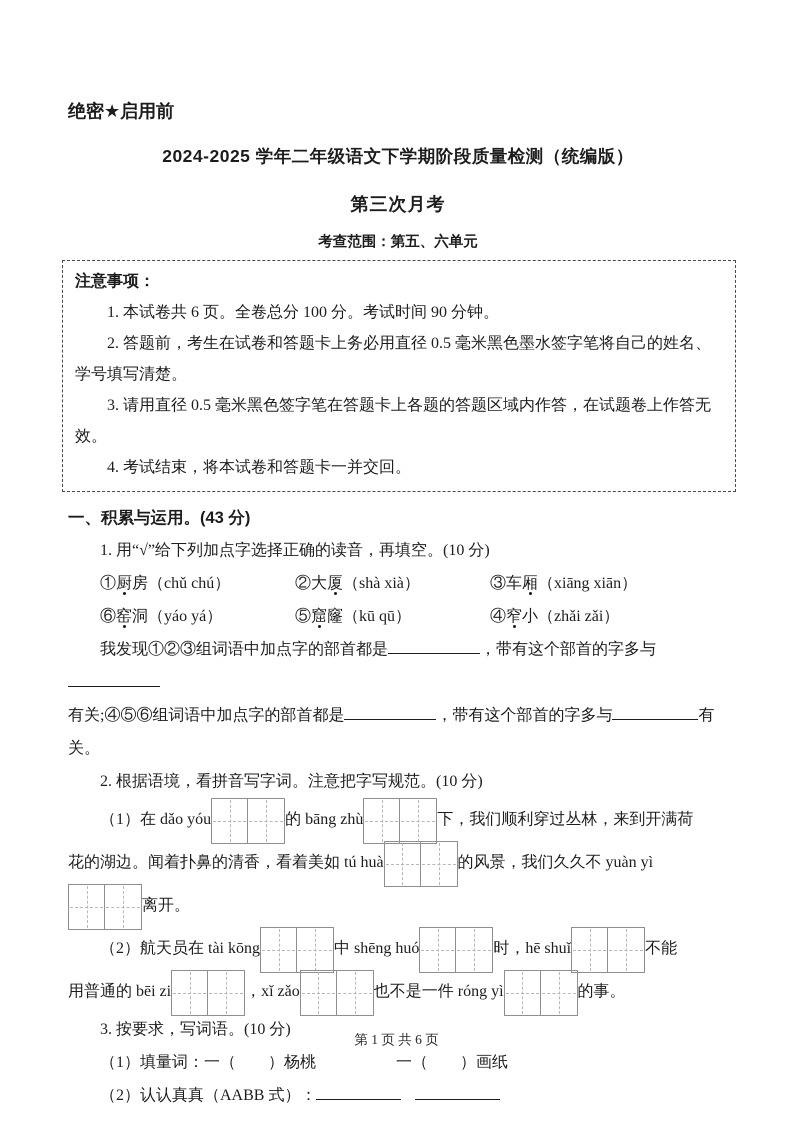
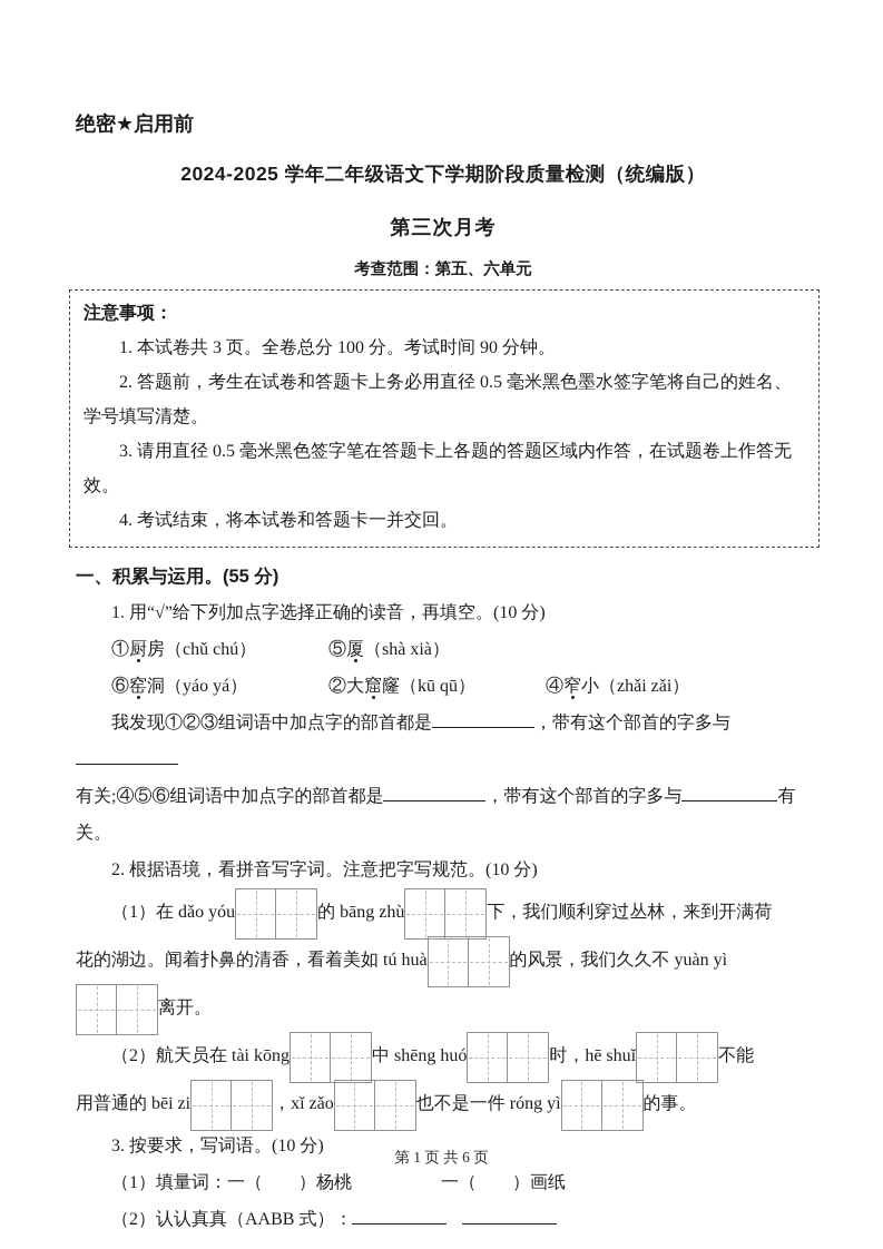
  绝密★启用前
  2024-2025 学年二年级语文下学期阶段质量检测（统编版）
  第三次月考
  考查范围：第五、六单元
  注意事项：
- 1. 本试卷共 6 页。全卷总分 100 分。考试时间 90 分钟。
+ 1. 本试卷共 3 页。全卷总分 100 分。考试时间 90 分钟。
  2. 答题前，考生在试卷和答题卡上务必用直径 0.5 毫米黑色墨水签字笔将自己的姓名、学号填写清楚。
  3. 请用直径 0.5 毫米黑色签字笔在答题卡上各题的答题区域内作答，在试题卷上作答无效。
  4. 考试结束，将本试卷和答题卡一并交回。
- 一、积累与运用。(43 分)
+ 一、积累与运用。(55 分)
  1. 用“√”给下列加点字选择正确的读音，再填空。(10 分)
  ①厨房（chǔ chú）
- ②大厦（shà xià）
+ ⑤厦（shà xià）
- ③车厢（xiāng xiān）
  ⑥窑洞（yáo yá）
- ⑤窟窿（kū qū）
+ ②大窟窿（kū qū）
  ④窄小（zhǎi zǎi）
  我发现①②③组词语中加点字的部首都是 ，带有这个部首的字多与
  有关;④⑤⑥组词语中加点字的部首都是 ，带有这个部首的字多与 有关。
  2. 根据语境，看拼音写字词。注意把字写规范。(10 分)
  （1）在 dǎo yóu 的 bāng zhù 下，我们顺利穿过丛林，来到开满荷
  花的湖边。闻着扑鼻的清香，看着美如 tú huà 的风景，我们久久不 yuàn yì
  离开。
  （2）航天员在 tài kōng 中 shēng huó 时，hē shuǐ 不能
  用普通的 bēi zi ，xǐ zǎo 也不是一件 róng yì 的事。
  3. 按要求，写词语。(10 分)
  （1）填量词：一（ ）杨桃 一（ ）画纸
  （2）认认真真（AABB 式）：
  第 1 页 共 6 页
